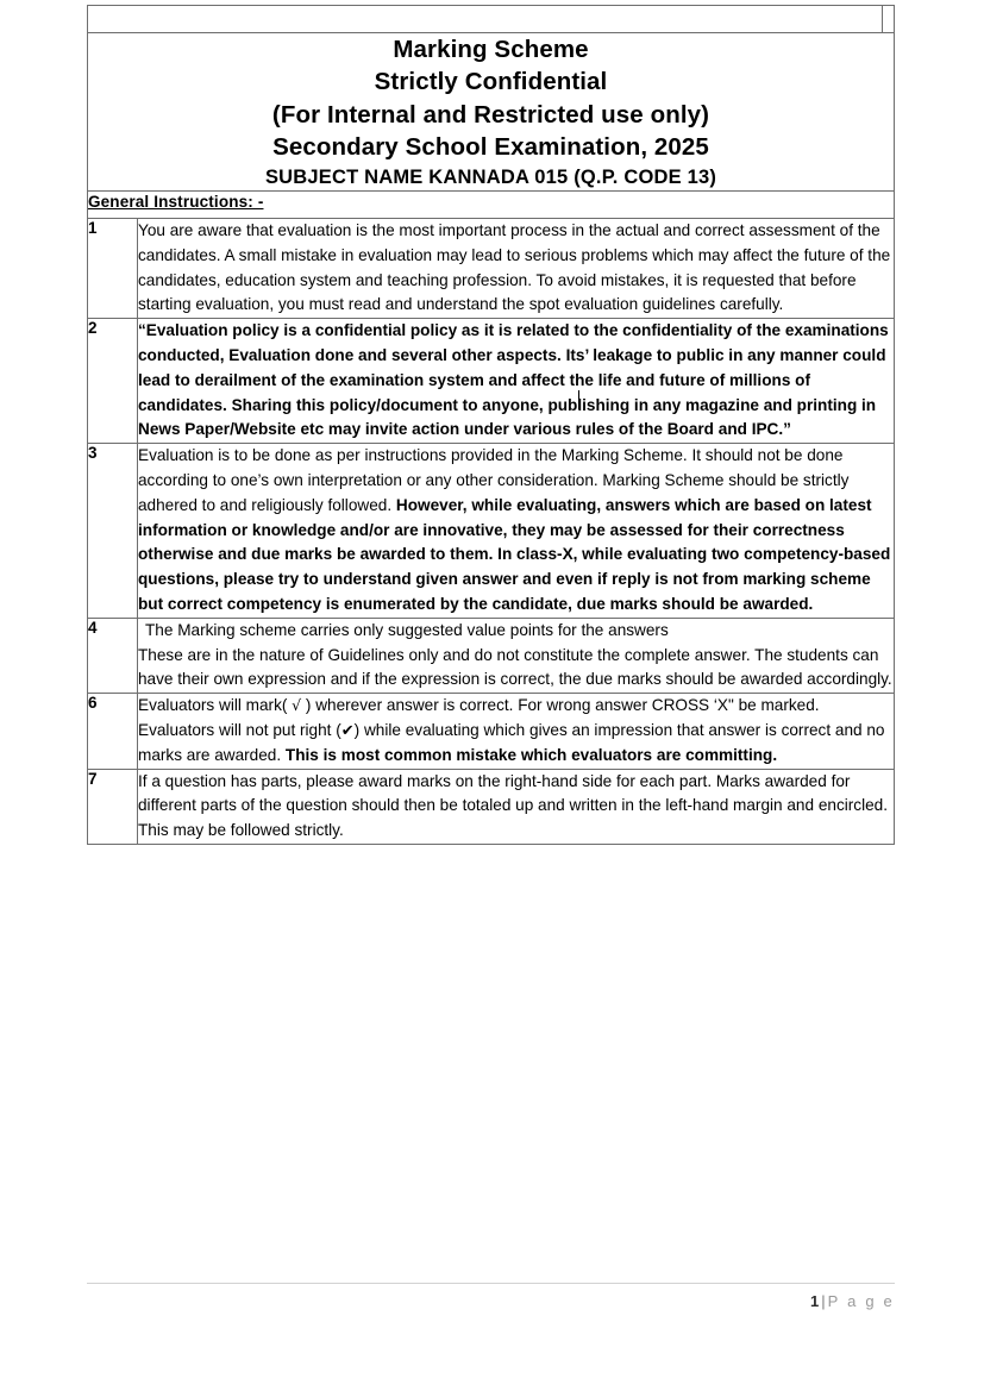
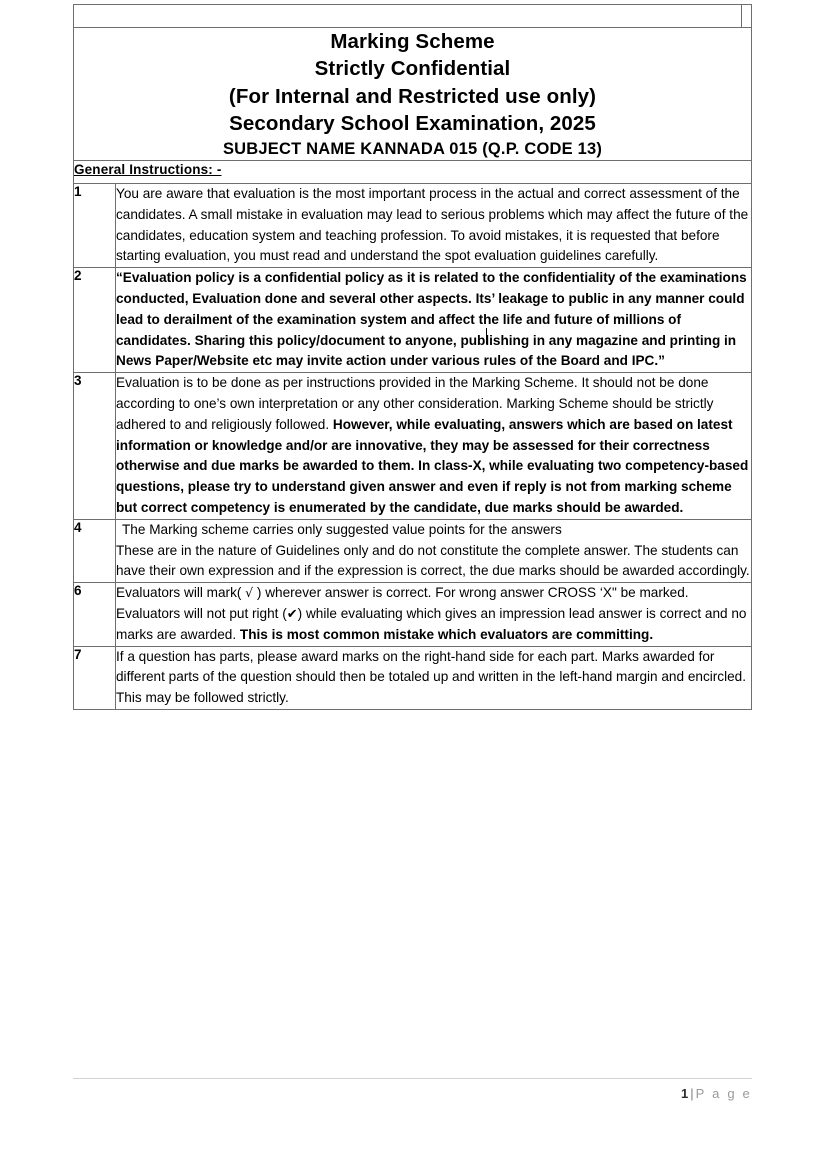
  Marking Scheme Strictly Confidential (For Internal and Restricted use only) Secondary School Examination, 2025 SUBJECT NAME KANNADA 015 (Q.P. CODE 13)
  General Instructions: -
  1	You are aware that evaluation is the most important process in the actual and correct assessment of the candidates. A small mistake in evaluation may lead to serious problems which may affect the future of the candidates, education system and teaching profession. To avoid mistakes, it is requested that before starting evaluation, you must read and understand the spot evaluation guidelines carefully.
  2	“Evaluation policy is a confidential policy as it is related to the confidentiality of the examinations conducted, Evaluation done and several other aspects. Its’ leakage to public in any manner could lead to derailment of the examination system and affect the life and future of millions of candidates. Sharing this policy/document to anyone, publishing in any magazine and printing in News Paper/Website etc may invite action under various rules of the Board and IPC.”
  3	Evaluation is to be done as per instructions provided in the Marking Scheme. It should not be done according to one’s own interpretation or any other consideration. Marking Scheme should be strictly adhered to and religiously followed. However, while evaluating, answers which are based on latest information or knowledge and/or are innovative, they may be assessed for their correctness otherwise and due marks be awarded to them. In class-X, while evaluating two competency-based questions, please try to understand given answer and even if reply is not from marking scheme but correct competency is enumerated by the candidate, due marks should be awarded.
  4	The Marking scheme carries only suggested value points for the answers These are in the nature of Guidelines only and do not constitute the complete answer. The students can have their own expression and if the expression is correct, the due marks should be awarded accordingly.
- 6	Evaluators will mark( √ ) wherever answer is correct. For wrong answer CROSS ‘X" be marked. Evaluators will not put right (✔) while evaluating which gives an impression that answer is correct and no marks are awarded. This is most common mistake which evaluators are committing.
+ 6	Evaluators will mark( √ ) wherever answer is correct. For wrong answer CROSS ‘X" be marked. Evaluators will not put right (✔) while evaluating which gives an impression lead answer is correct and no marks are awarded. This is most common mistake which evaluators are committing.
  7	If a question has parts, please award marks on the right-hand side for each part. Marks awarded for different parts of the question should then be totaled up and written in the left-hand margin and encircled. This may be followed strictly.
  1 | P a g e
